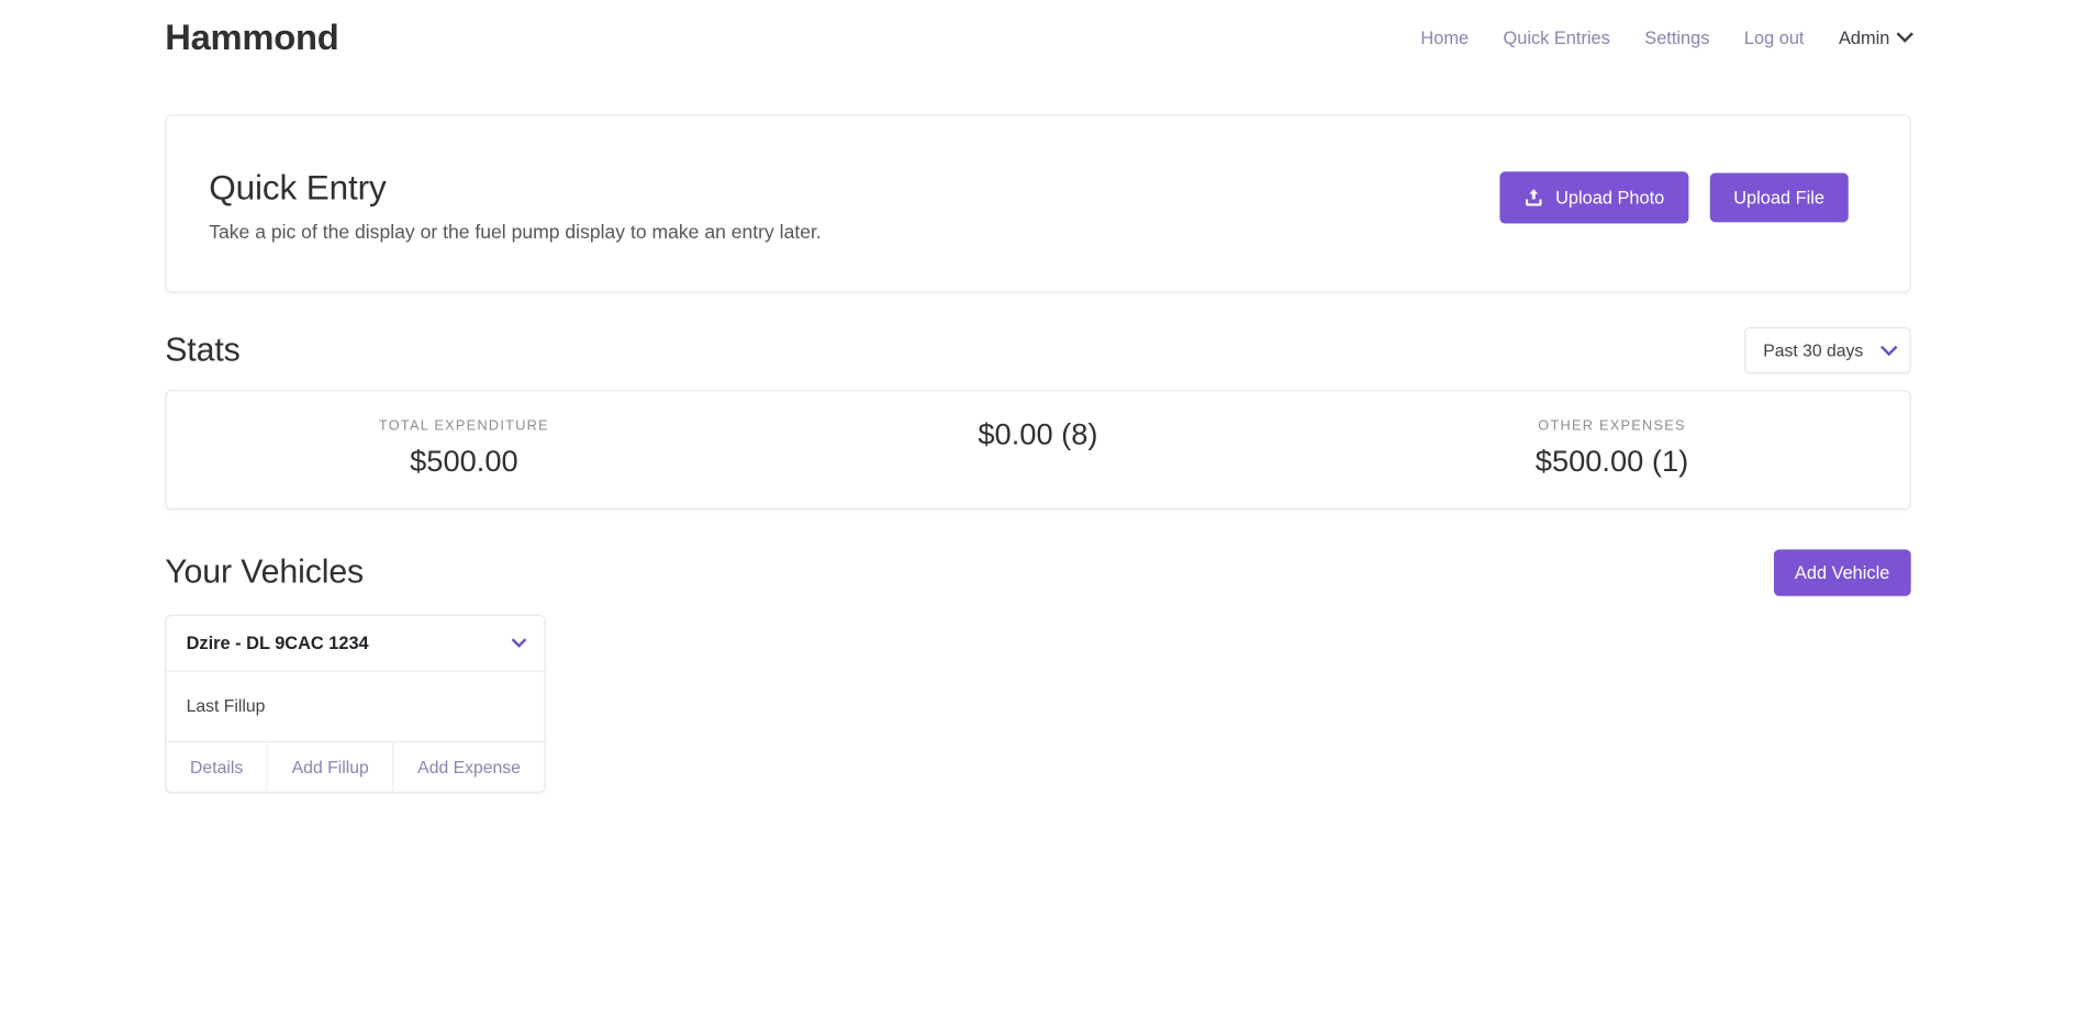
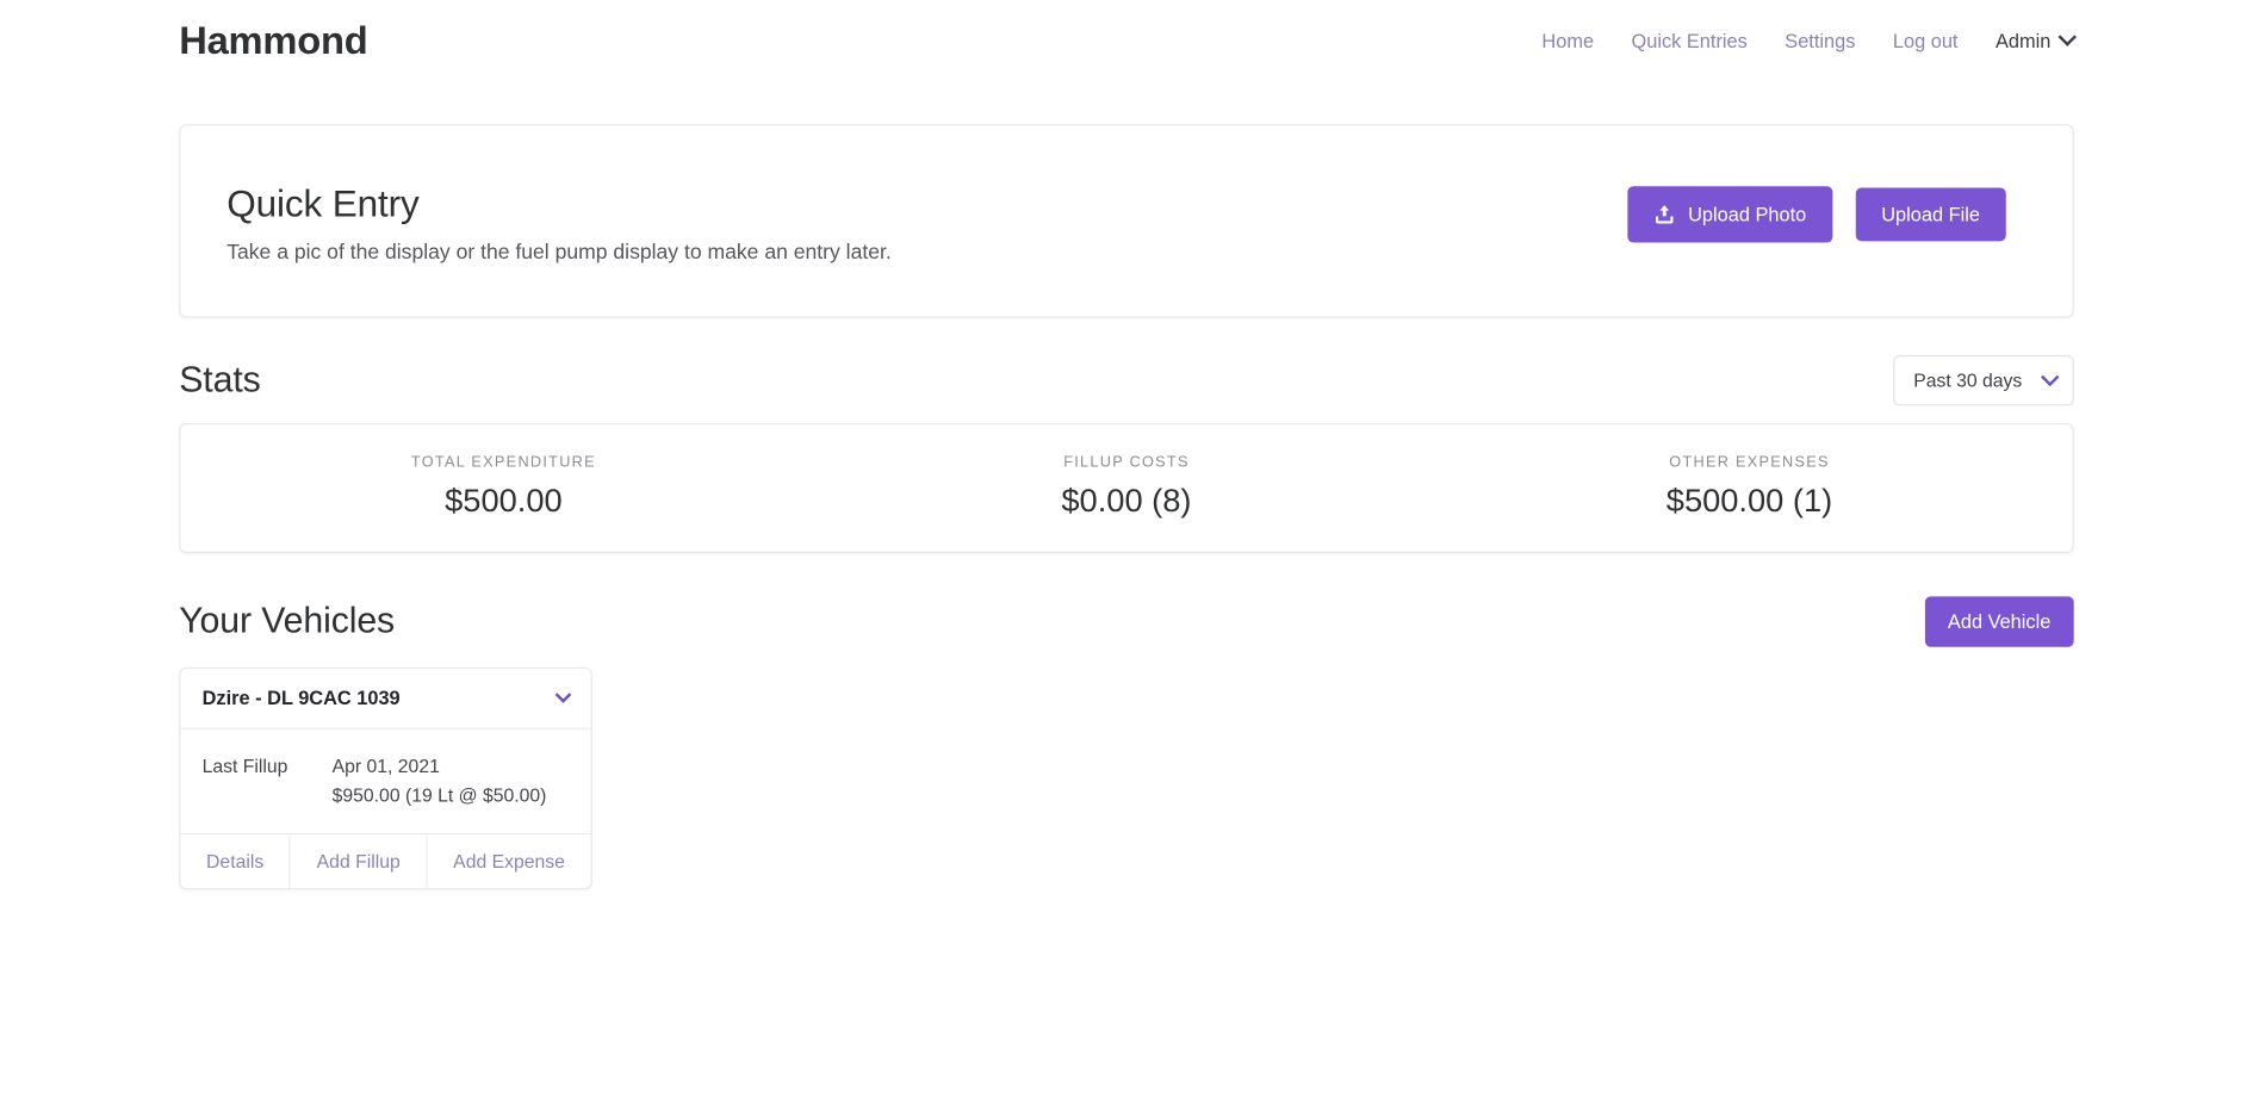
  Hammond
  Home
  Quick Entries
  Settings
  Log out
  Admin
  Quick Entry
  Take a pic of the display or the fuel pump display to make an entry later.
  Upload Photo
  Upload File
  Stats
  Past 30 days
  TOTAL EXPENDITURE
  $500.00
+ FILLUP COSTS
  $0.00 (8)
  OTHER EXPENSES
  $500.00 (1)
  Your Vehicles
  Add Vehicle
- Dzire - DL 9CAC 1234
+ Dzire - DL 9CAC 1039
  Last Fillup
+ Apr 01, 2021
+ $950.00 (19 Lt @ $50.00)
  Details
  Add Fillup
  Add Expense
